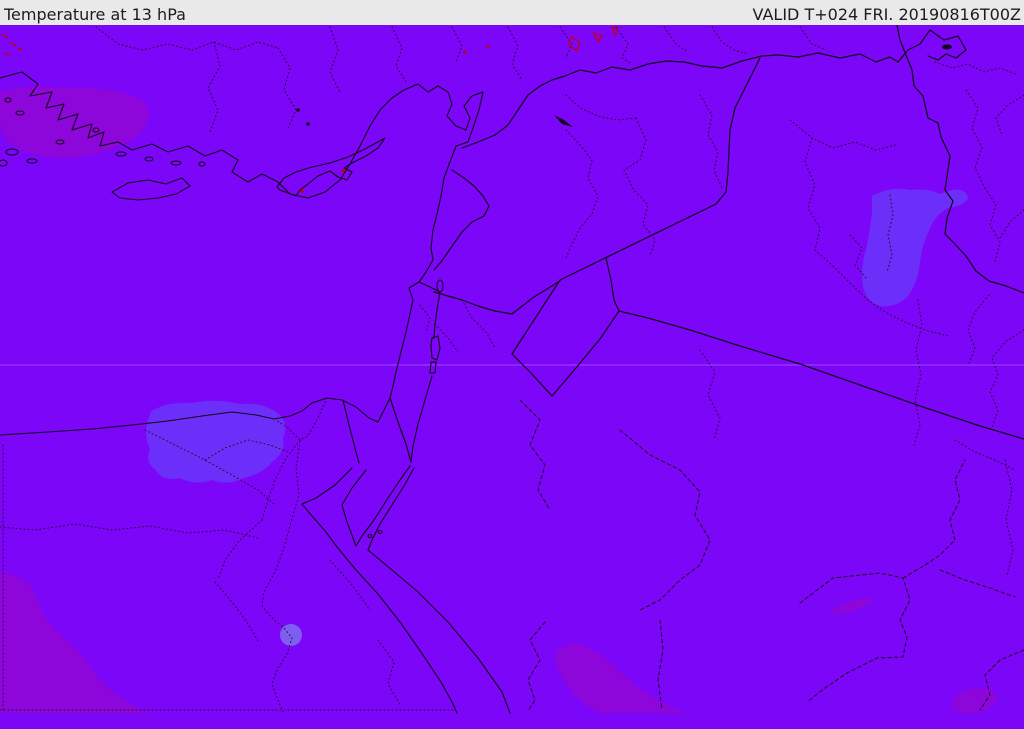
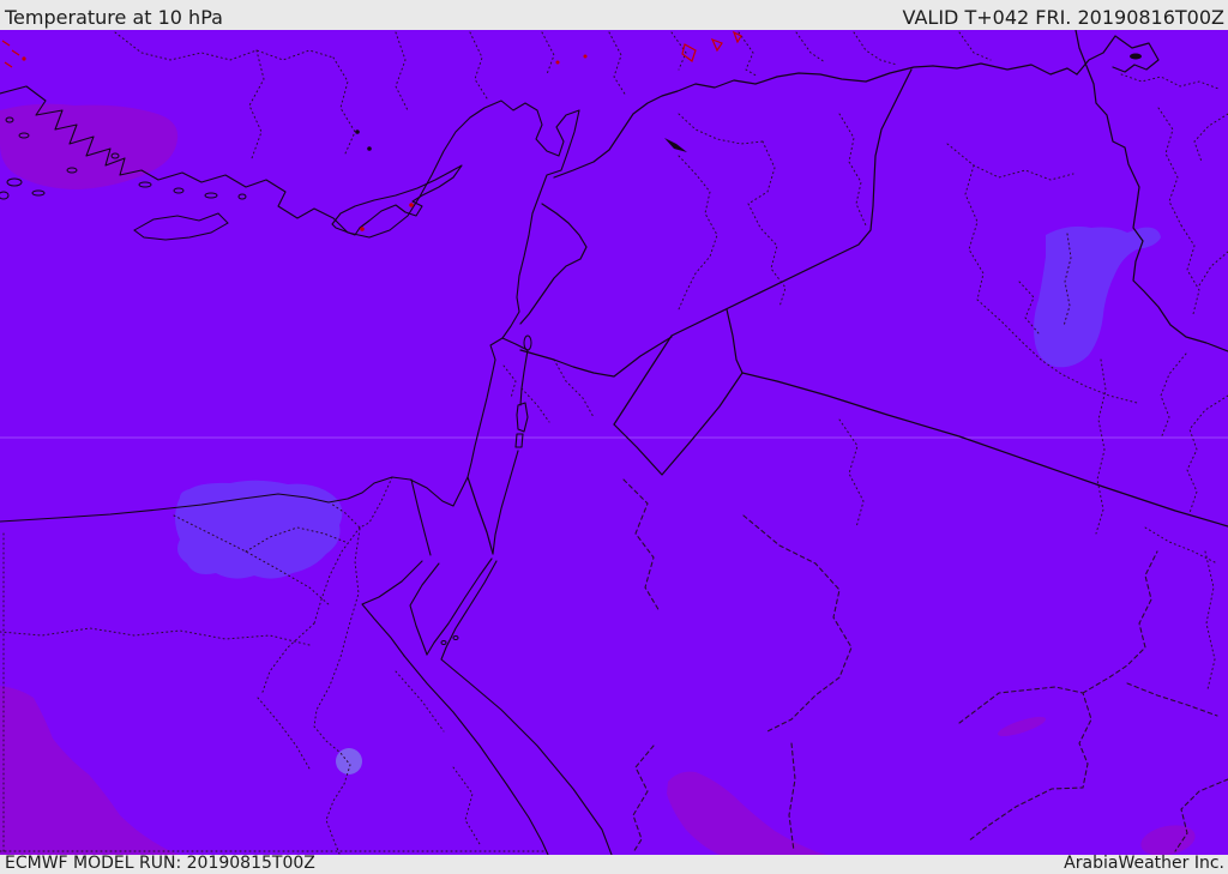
- Temperature at 13 hPa
+ Temperature at 10 hPa
- VALID T+024 FRI. 20190816T00Z
+ VALID T+042 FRI. 20190816T00Z
+ ECMWF MODEL RUN: 20190815T00Z
+ ArabiaWeather Inc.
